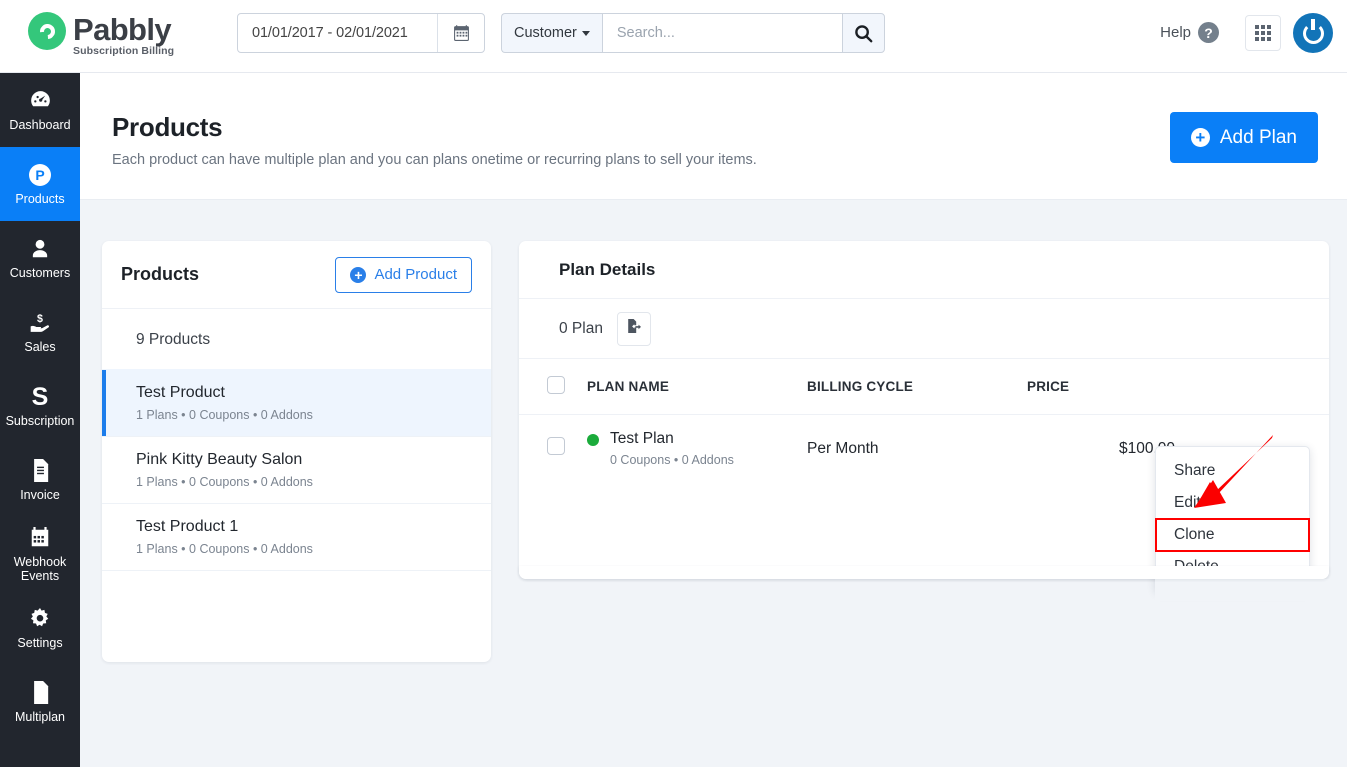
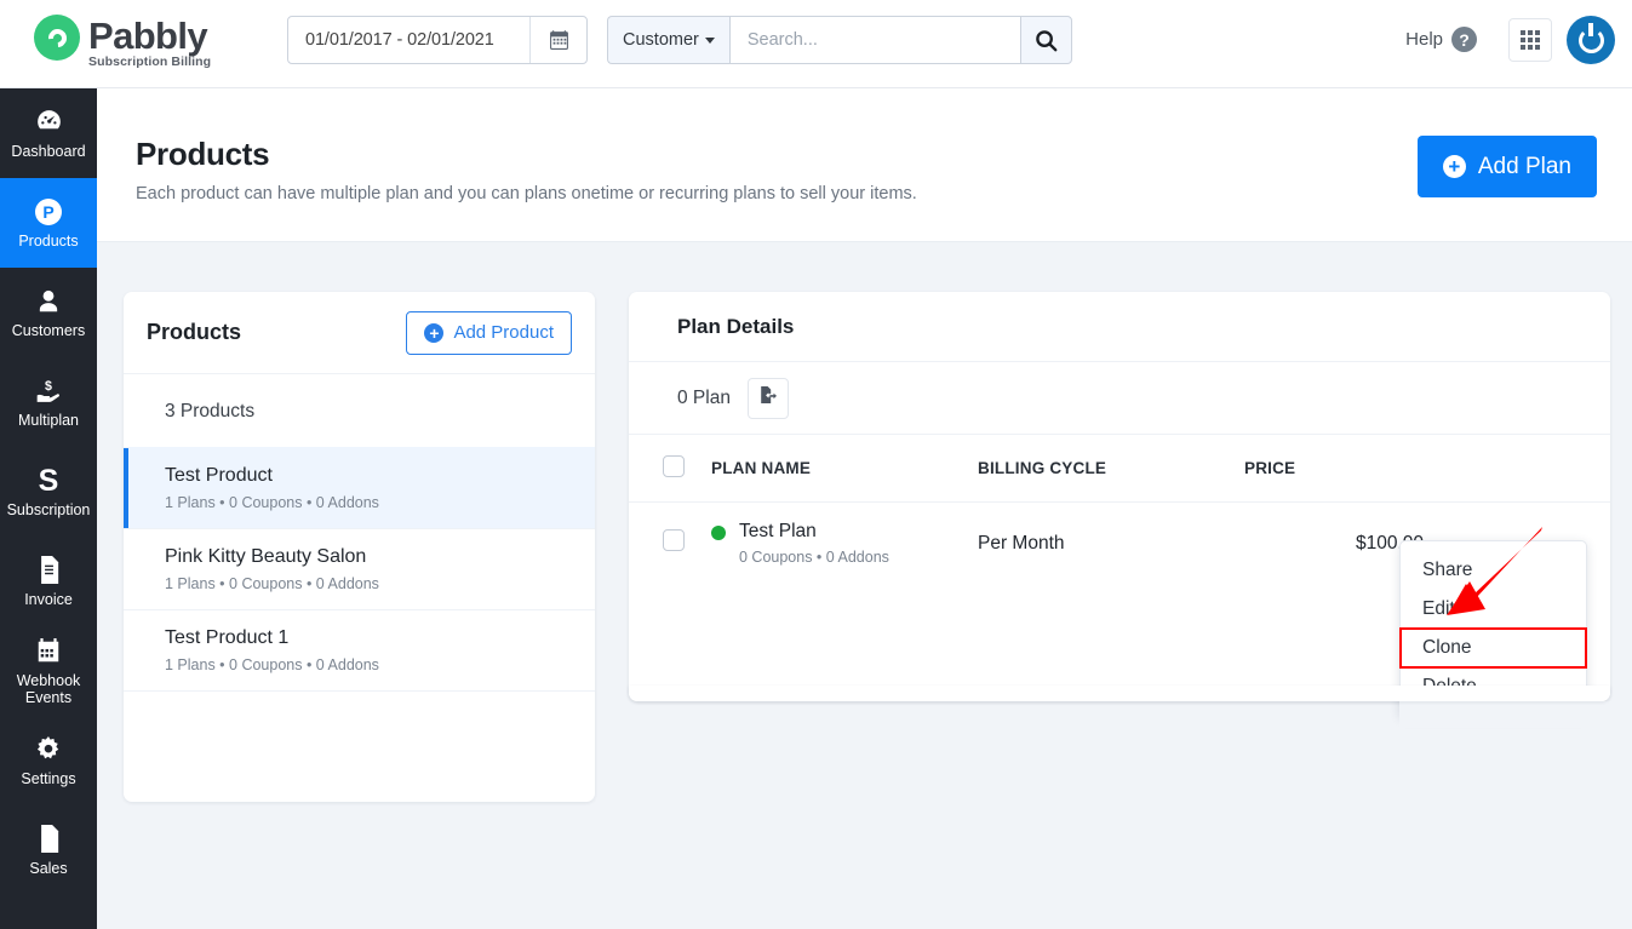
  Pabbly
  Subscription Billing
  01/01/2017 - 02/01/2021
  Customer
  Search...
  Help
  ?
  Dashboard
  P
  Products
  Customers
  $
- Sales
+ Multiplan
  S
  Subscription
  Invoice
  Webhook Events
  Settings
- Multiplan
+ Sales
  Products
  Each product can have multiple plan and you can plans onetime or recurring plans to sell your items.
  +
  Add Plan
  Products
  +
  Add Product
- 9 Products
+ 3 Products
  Test Product
  1 Plans • 0 Coupons • 0 Addons
  Pink Kitty Beauty Salon
  1 Plans • 0 Coupons • 0 Addons
  Test Product 1
  1 Plans • 0 Coupons • 0 Addons
  Plan Details
  0 Plan
  	PLAN NAME	BILLING CYCLE	PRICE
  	Test Plan 0 Coupons • 0 Addons	Per Month	$100
  Share
  Edi
  Clone
